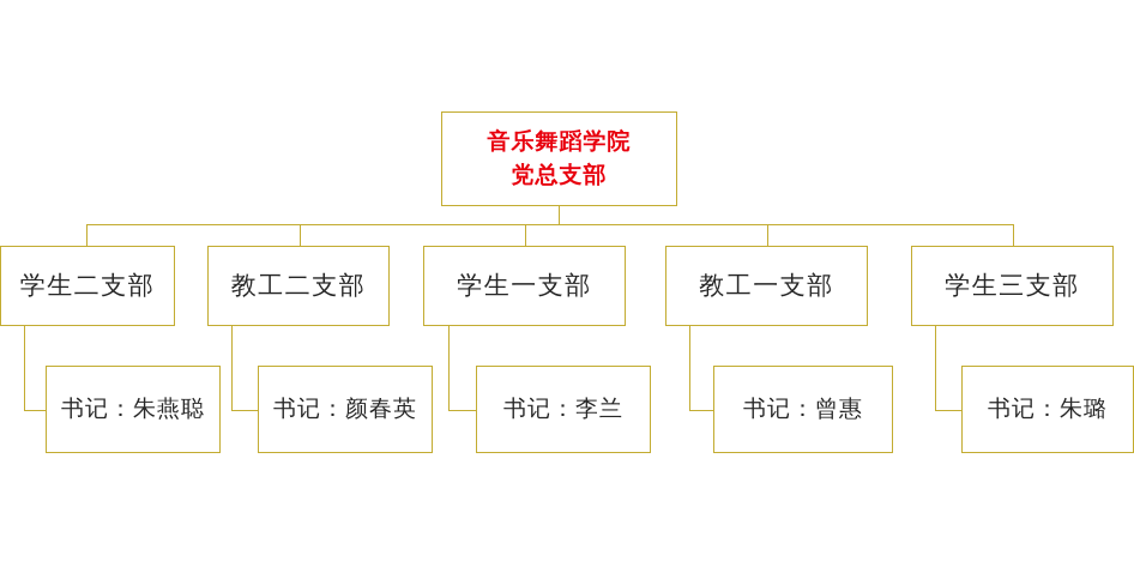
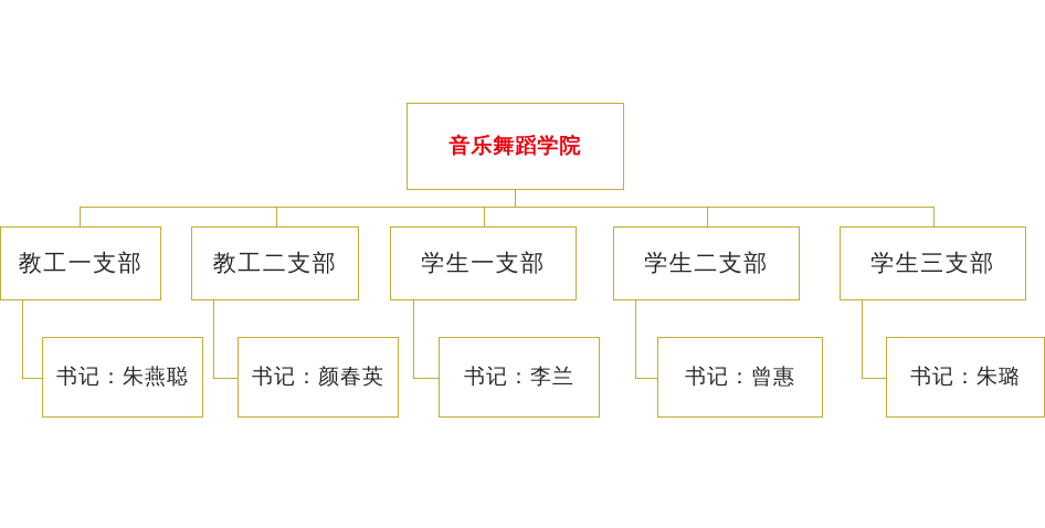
  音乐舞蹈学院
- 党总支部
- 学生二支部
+ 教工一支部
  教工二支部
  学生一支部
- 教工一支部
+ 学生二支部
  学生三支部
  书记：朱燕聪
  书记：颜春英
  书记：李兰
  书记：曾惠
  书记：朱璐
